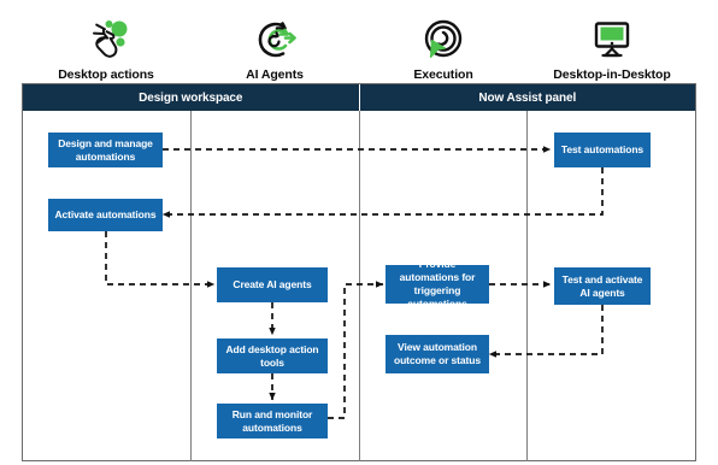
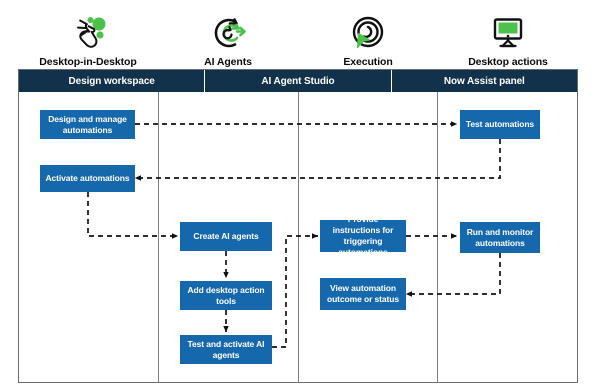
- Desktop actions
+ Desktop-in-Desktop
  AI Agents
  Execution
- Desktop-in-Desktop
+ Desktop actions
  Design workspace
+ AI Agent Studio
  Now Assist panel
  Design and manage automations
  Activate automations
  Create AI agents
  Add desktop action tools
- Run and monitor automations
+ Test and activate AI agents
- Provide automations for triggering automations
+ Provide instructions for triggering automations
  View automation outcome or status
  Test automations
- Test and activate AI agents
+ Run and monitor automations
